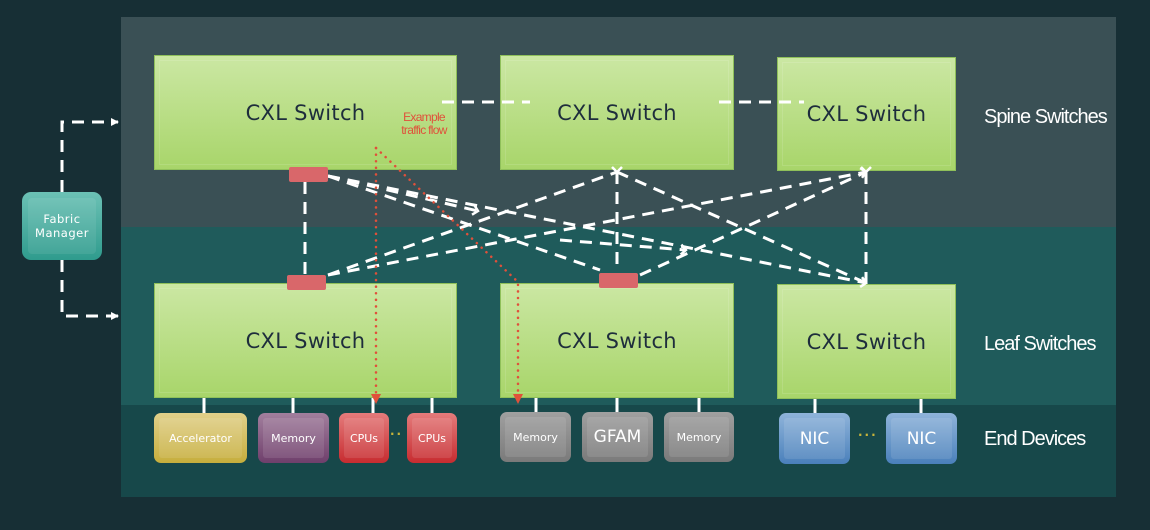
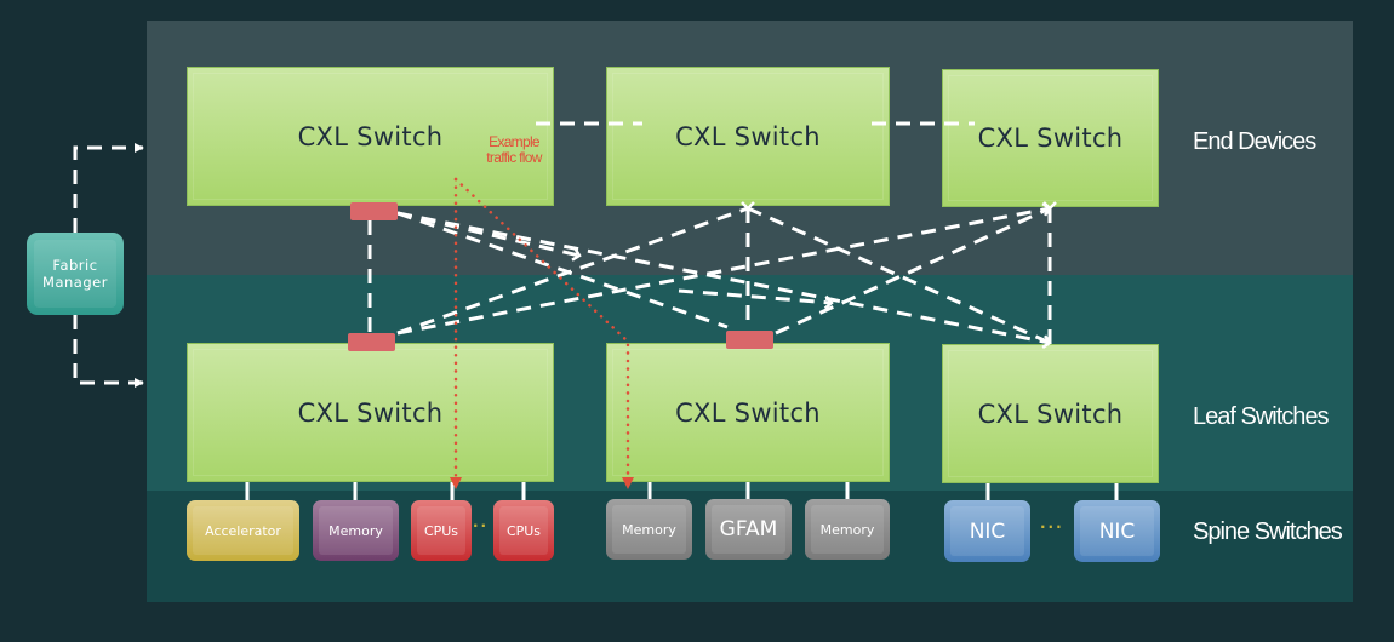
  CXL Switch
  CXL Switch
  CXL Switch
  CXL Switch
  CXL Switch
  CXL Switch
- Spine Switches
+ End Devices
  Leaf Switches
- End Devices
+ Spine Switches
  Fabric
  Manager
  Example
  traffic flow
  Accelerator
  Memory
  CPUs
  ··
  CPUs
  Memory
  GFAM
  Memory
  NIC
  ···
  NIC
